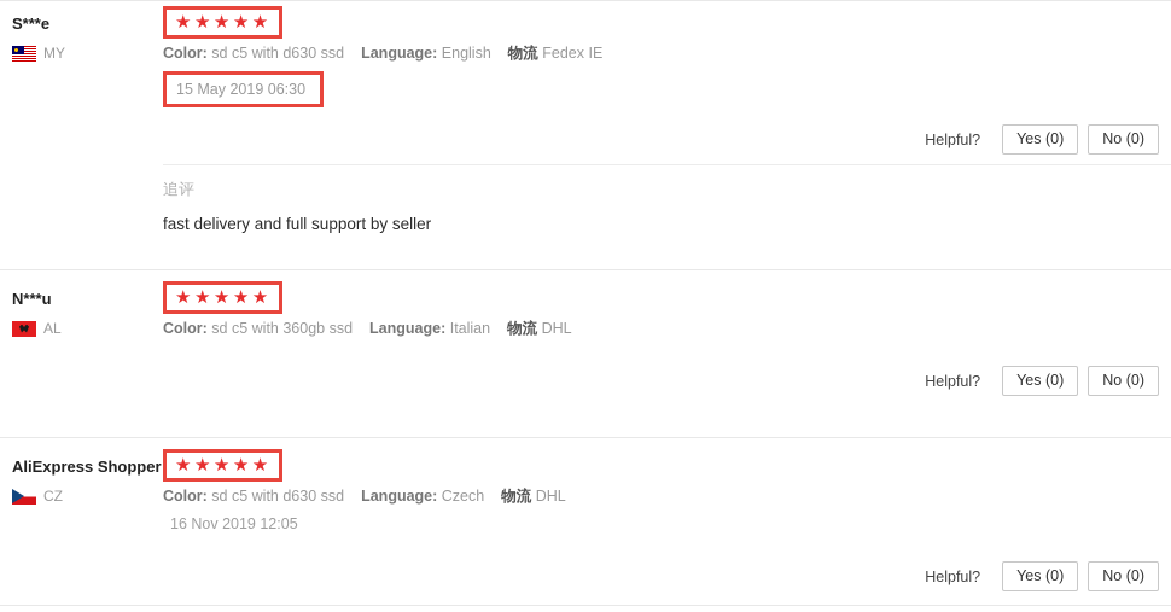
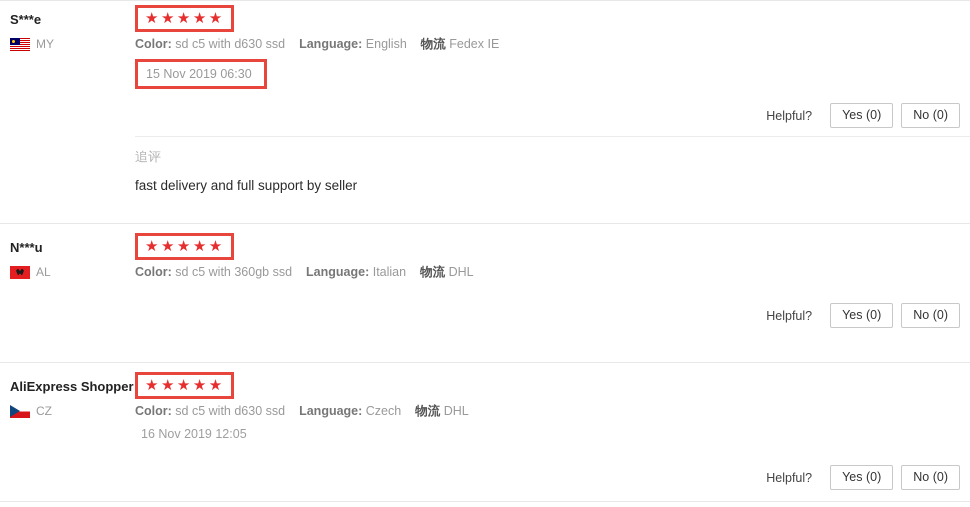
  S***e
  MY
  ★★★★★
  Color: sd c5 with d630 ssd Language: English 物流 Fedex IE
- 15 May 2019 06:30
+ 15 Nov 2019 06:30
  Helpful?
  Yes (0)
  No (0)
  追评
  fast delivery and full support by seller
  N***u
  AL
  ★★★★★
  Color: sd c5 with 360gb ssd Language: Italian 物流 DHL
  Helpful?
  Yes (0)
  No (0)
  AliExpress Shopper
  CZ
  ★★★★★
  Color: sd c5 with d630 ssd Language: Czech 物流 DHL
  16 Nov 2019 12:05
  Helpful?
  Yes (0)
  No (0)
